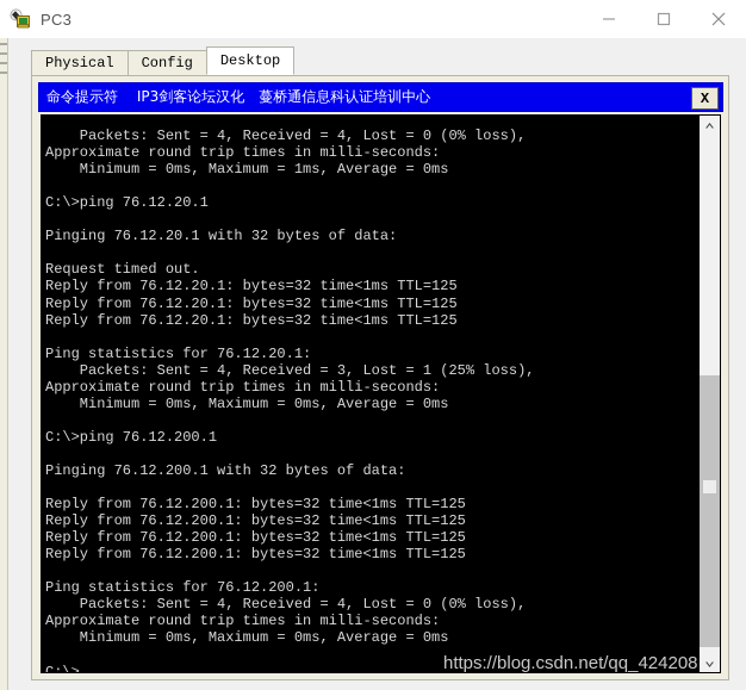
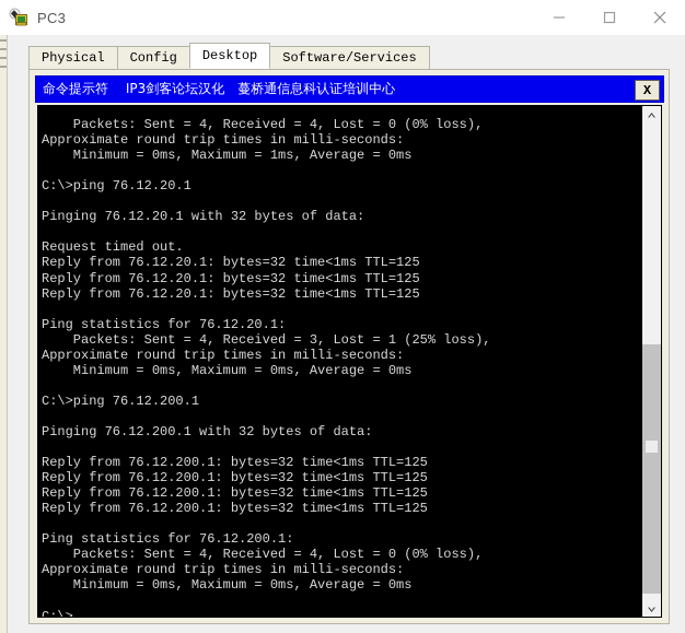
  PC3
  Physical
  Config
  Desktop
+ Software/Services
  命令提示符 IP3剑客论坛汉化 蔓桥通信息科认证培训中心
  X
  Packets: Sent = 4, Received = 4, Lost = 0 (0% loss),
  Approximate round trip times in milli-seconds:
  Minimum = 0ms, Maximum = 1ms, Average = 0ms
  C:\>ping 76.12.20.1
  Pinging 76.12.20.1 with 32 bytes of data:
  Request timed out.
  Reply from 76.12.20.1: bytes=32 time<1ms TTL=125
  Reply from 76.12.20.1: bytes=32 time<1ms TTL=125
  Reply from 76.12.20.1: bytes=32 time<1ms TTL=125
  Ping statistics for 76.12.20.1:
  Packets: Sent = 4, Received = 3, Lost = 1 (25% loss),
  Approximate round trip times in milli-seconds:
  Minimum = 0ms, Maximum = 0ms, Average = 0ms
  C:\>ping 76.12.200.1
  Pinging 76.12.200.1 with 32 bytes of data:
  Reply from 76.12.200.1: bytes=32 time<1ms TTL=125
  Reply from 76.12.200.1: bytes=32 time<1ms TTL=125
  Reply from 76.12.200.1: bytes=32 time<1ms TTL=125
  Reply from 76.12.200.1: bytes=32 time<1ms TTL=125
  Ping statistics for 76.12.200.1:
  Packets: Sent = 4, Received = 4, Lost = 0 (0% loss),
  Approximate round trip times in milli-seconds:
  Minimum = 0ms, Maximum = 0ms, Average = 0ms
  C:\>
- https://blog.csdn.net/qq_424208
